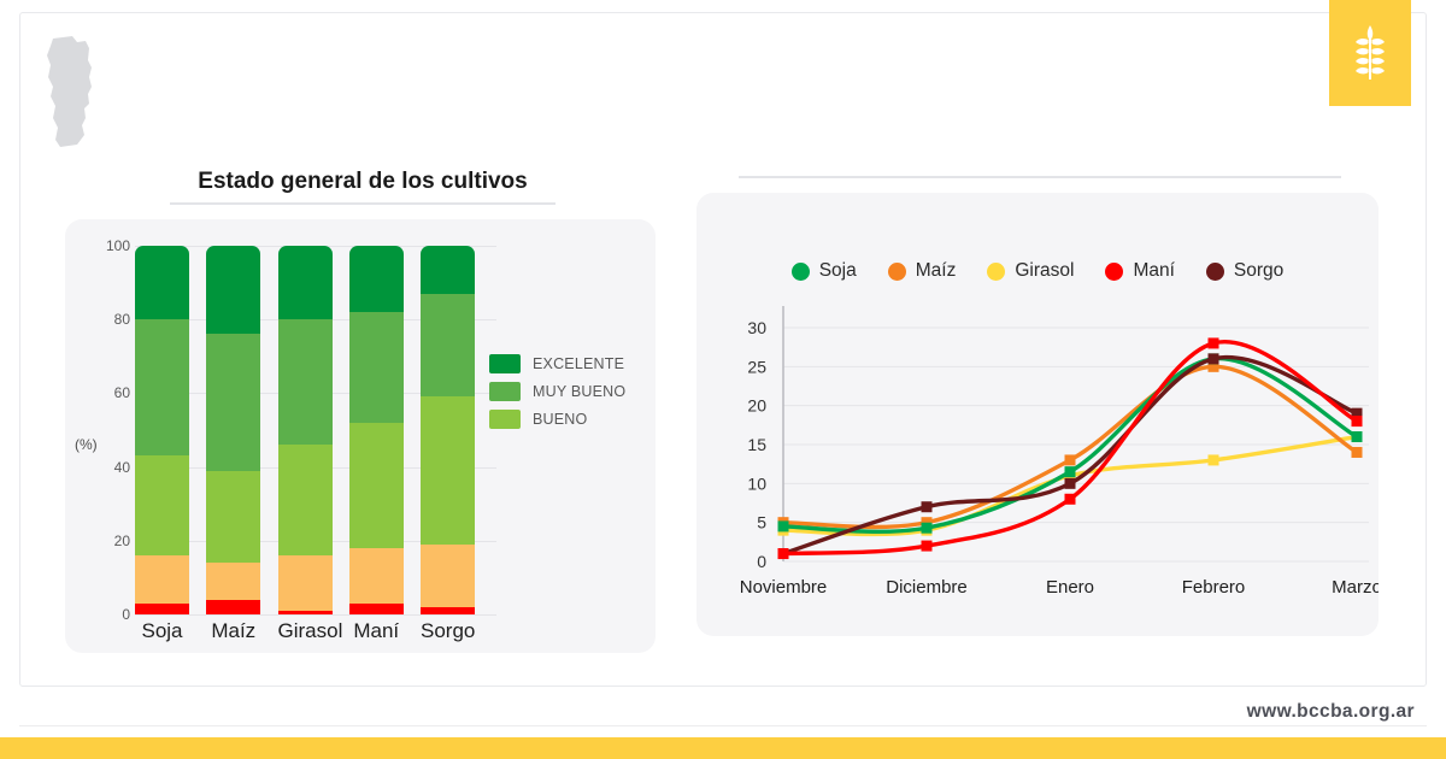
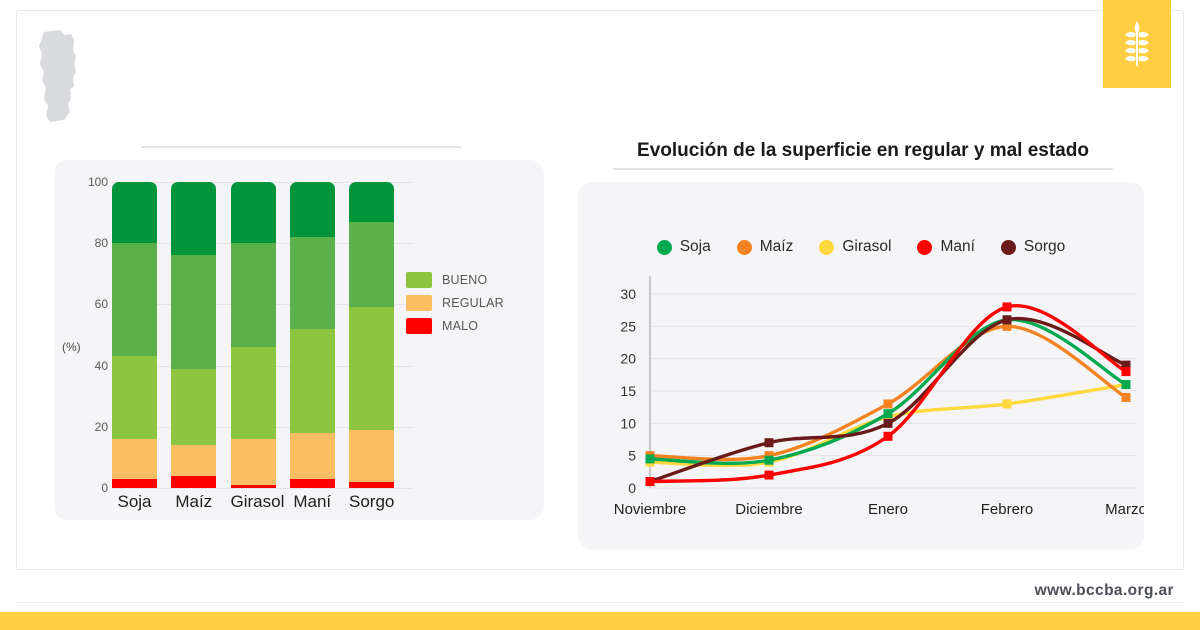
- Estado general de los cultivos
  0
  20
  40
  60
  80
  100
  (%)
  Soja
  Maíz
  Girasol
  Maní
  Sorgo
- EXCELENTE
- MUY BUENO
  BUENO
+ REGULAR
+ MALO
+ Evolución de la superficie en regular y mal estado
  Soja
  Maíz
  Girasol
  Maní
  Sorgo
  0
  5
  10
  15
  20
  25
  30
  Noviembre
  Diciembre
  Enero
  Febrero
  Marzo
  www.bccba.org.ar
